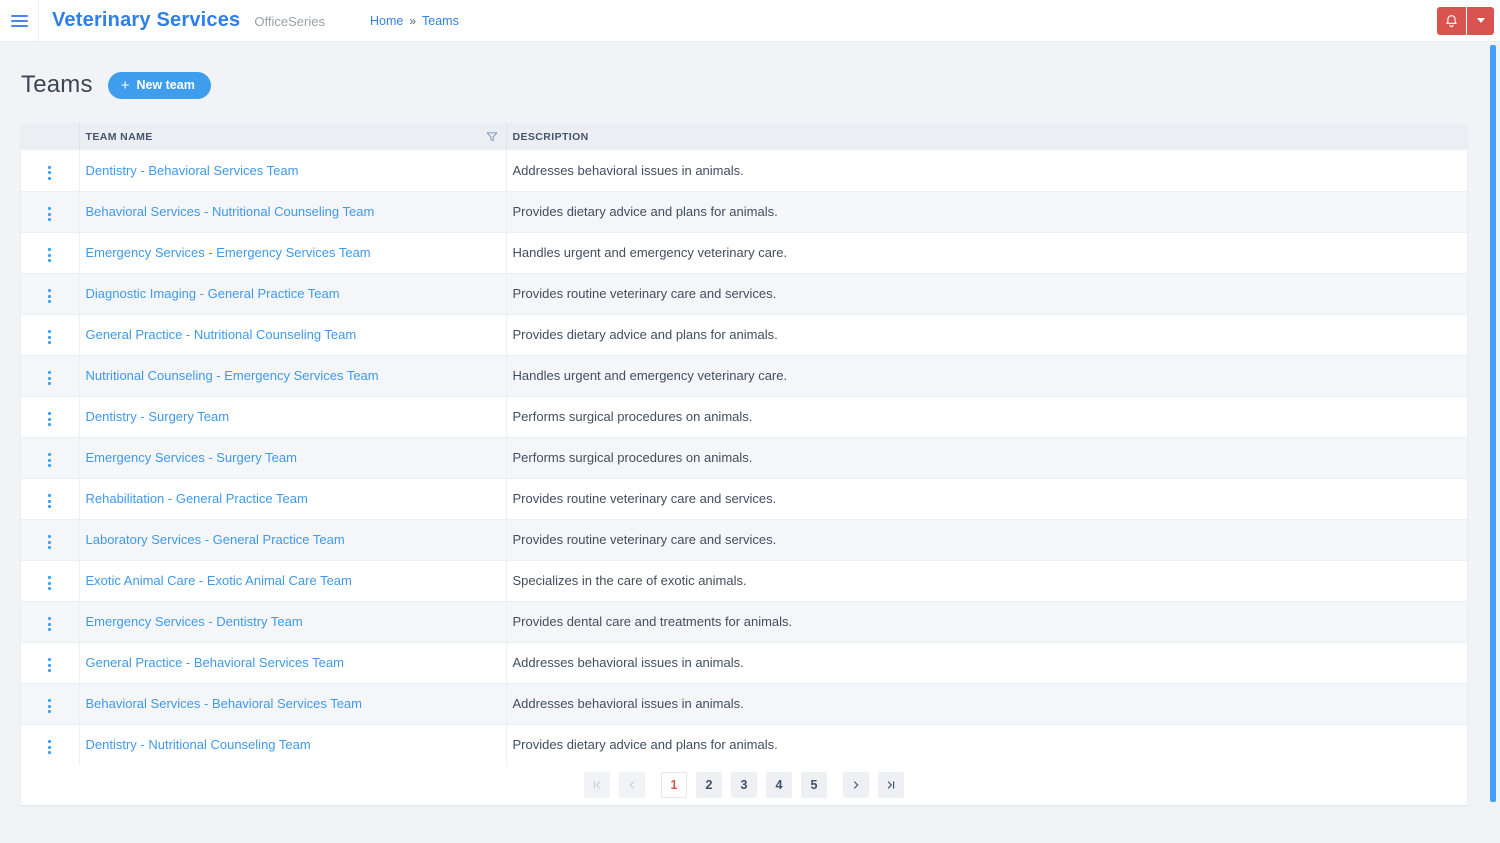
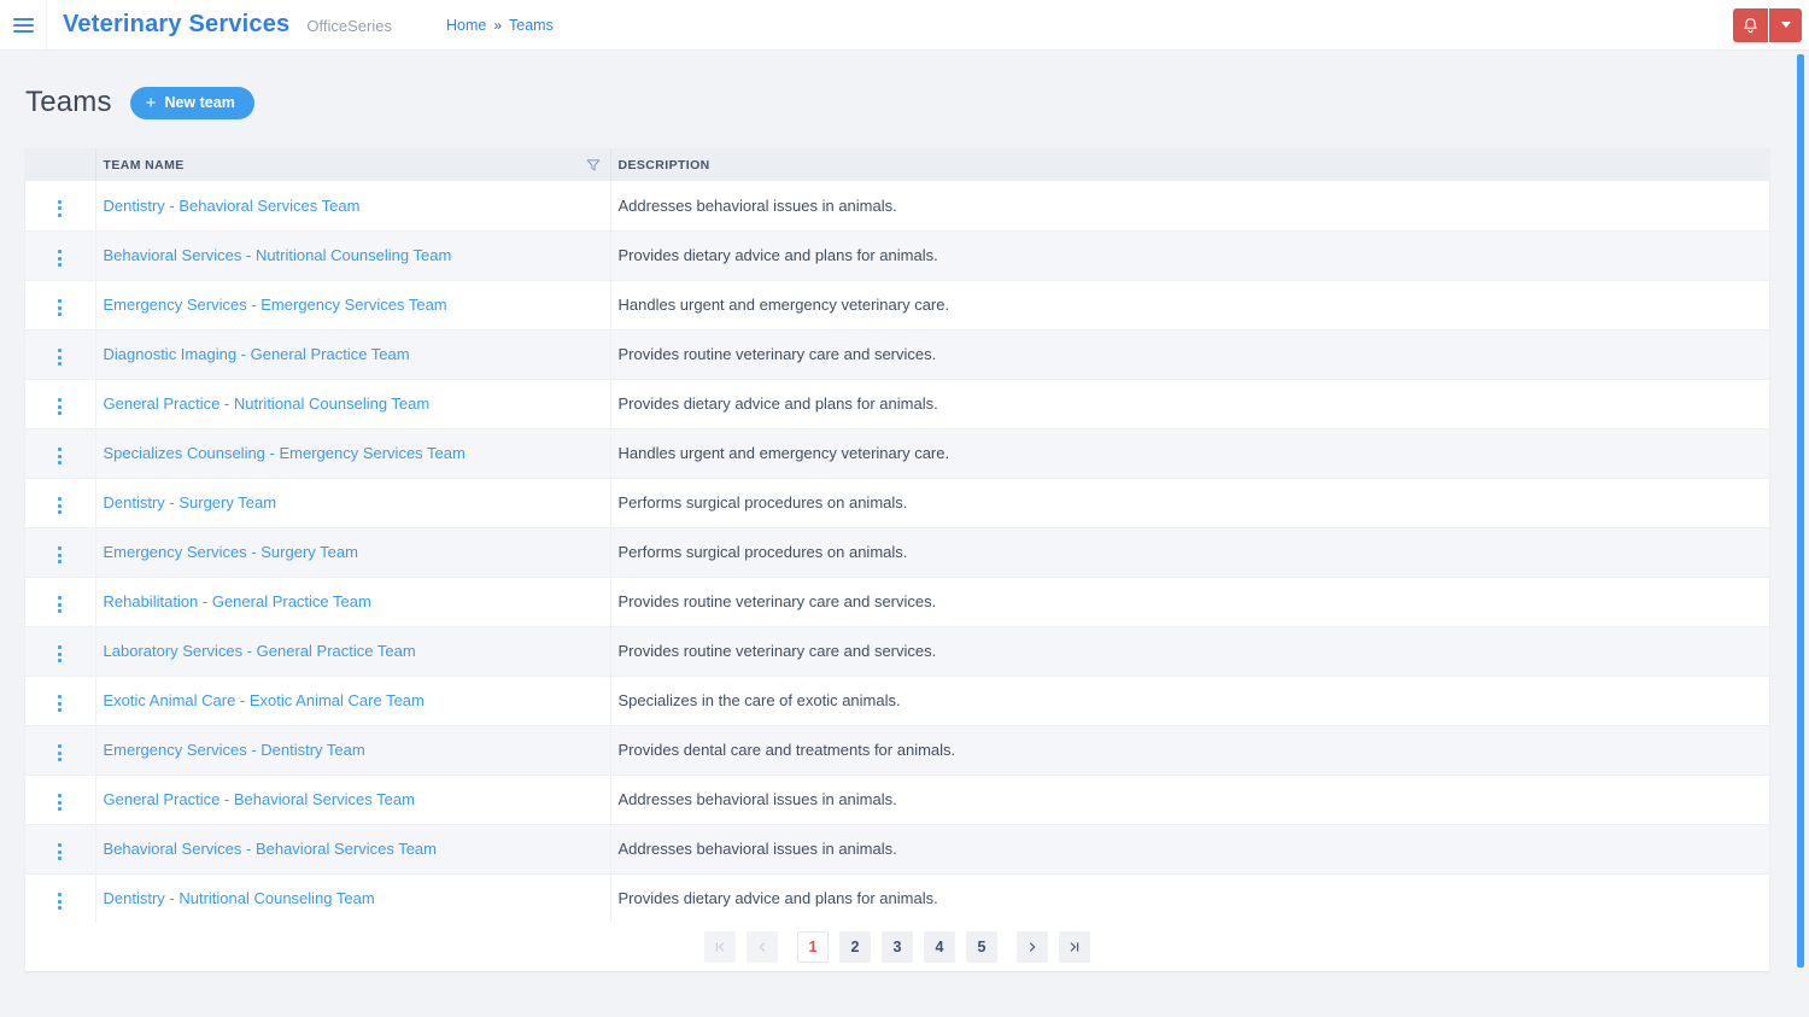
  Veterinary Services
  OfficeSeries
  Home
  »
  Teams
  Teams
  +
  New team
  	TEAM NAME	DESCRIPTION
  	Dentistry - Behavioral Services Team	Addresses behavioral issues in animals.
  	Behavioral Services - Nutritional Counseling Team	Provides dietary advice and plans for animals.
  	Emergency Services - Emergency Services Team	Handles urgent and emergency veterinary care.
  	Diagnostic Imaging - General Practice Team	Provides routine veterinary care and services.
  	General Practice - Nutritional Counseling Team	Provides dietary advice and plans for animals.
- 	Nutritional Counseling - Emergency Services Team	Handles urgent and emergency veterinary care.
+ 	Specializes Counseling - Emergency Services Team	Handles urgent and emergency veterinary care.
  	Dentistry - Surgery Team	Performs surgical procedures on animals.
  	Emergency Services - Surgery Team	Performs surgical procedures on animals.
  	Rehabilitation - General Practice Team	Provides routine veterinary care and services.
  	Laboratory Services - General Practice Team	Provides routine veterinary care and services.
  	Exotic Animal Care - Exotic Animal Care Team	Specializes in the care of exotic animals.
  	Emergency Services - Dentistry Team	Provides dental care and treatments for animals.
  	General Practice - Behavioral Services Team	Addresses behavioral issues in animals.
  	Behavioral Services - Behavioral Services Team	Addresses behavioral issues in animals.
  	Dentistry - Nutritional Counseling Team	Provides dietary advice and plans for animals.
  1
  2
  3
  4
  5
